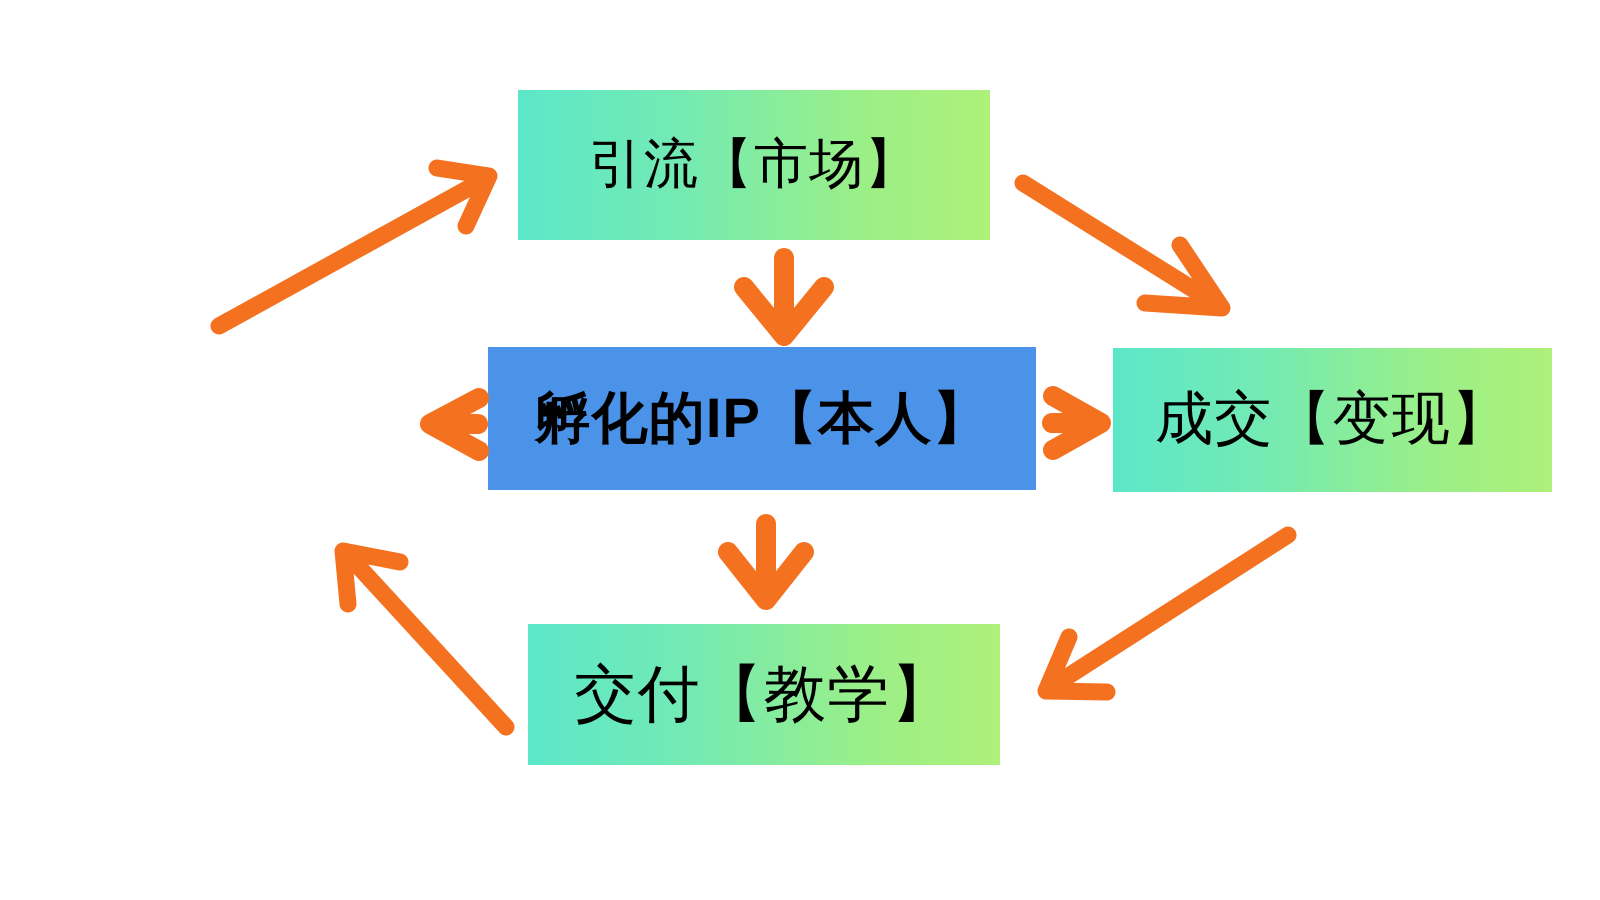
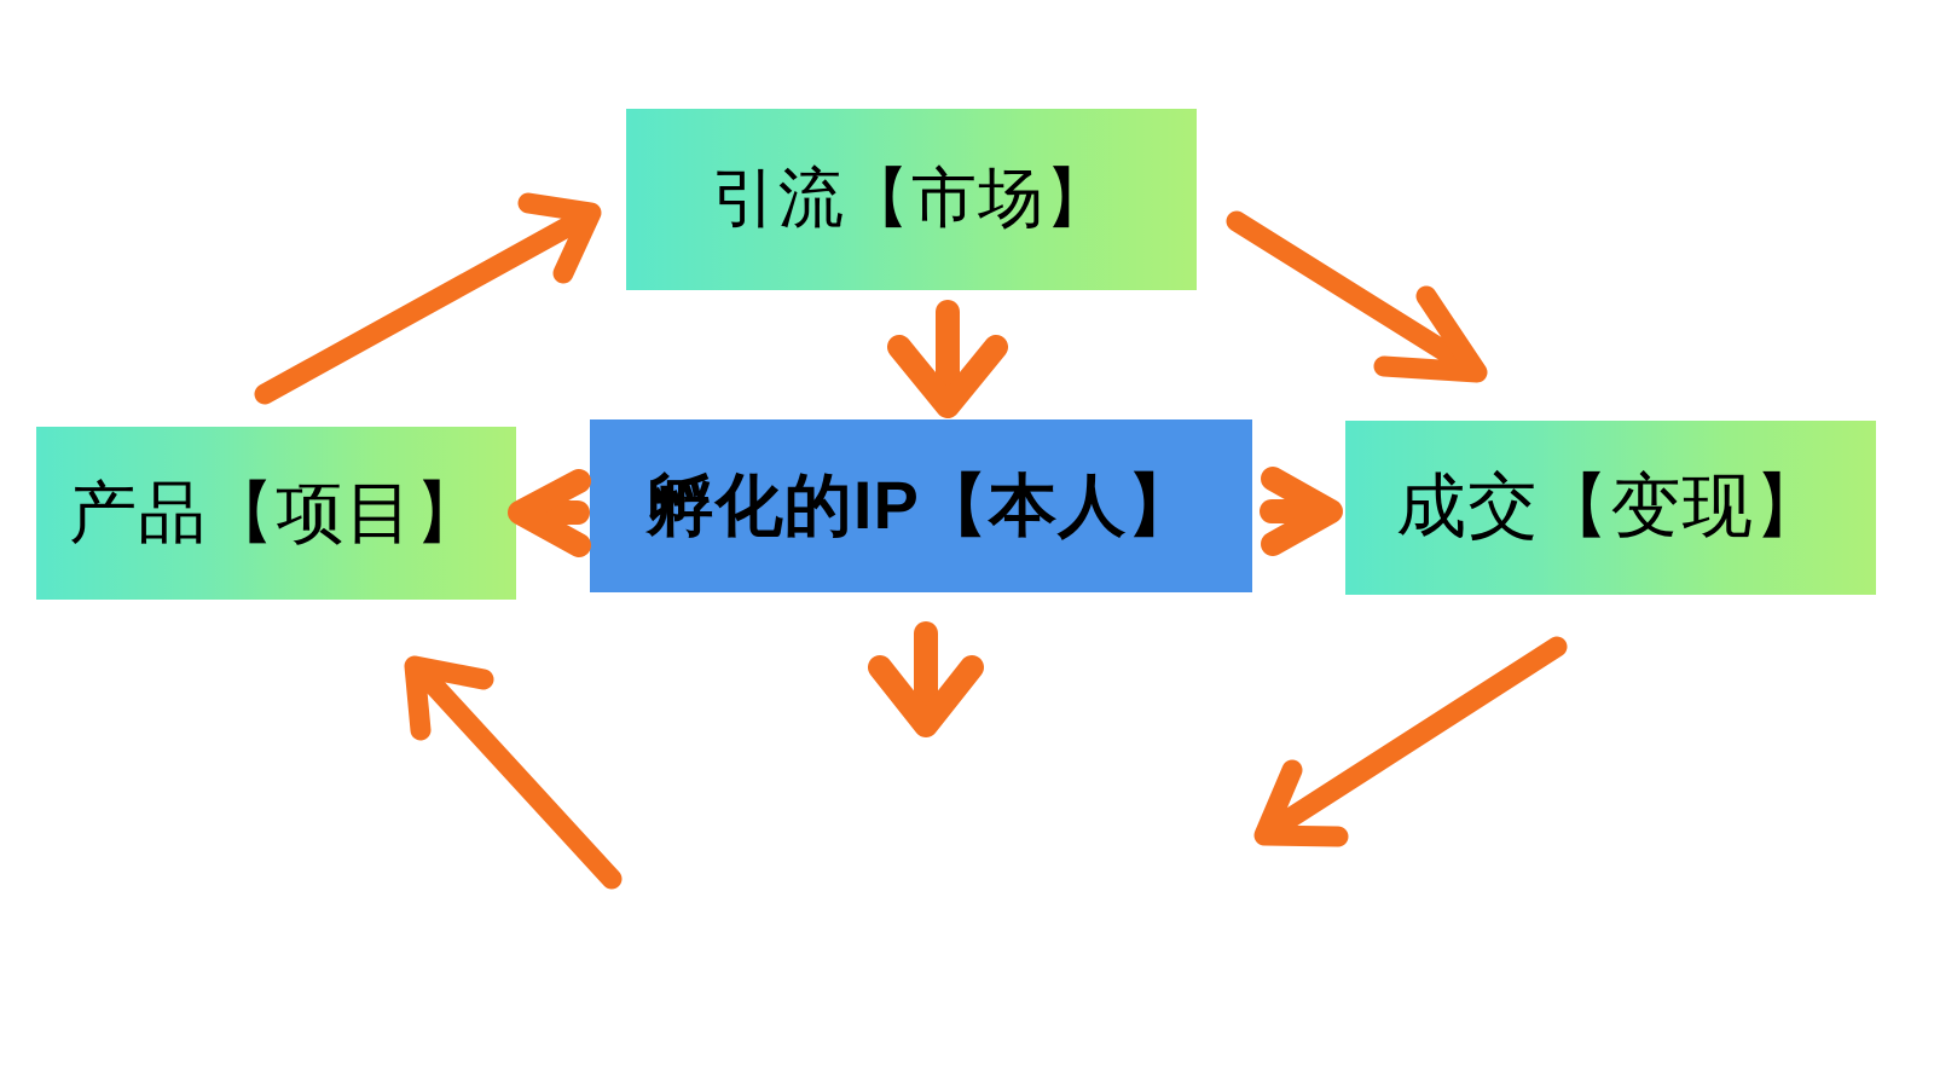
  引流【市场】
  孵化的IP【本人】
+ 产品【项目】
  成交【变现】
- 交付【教学】
